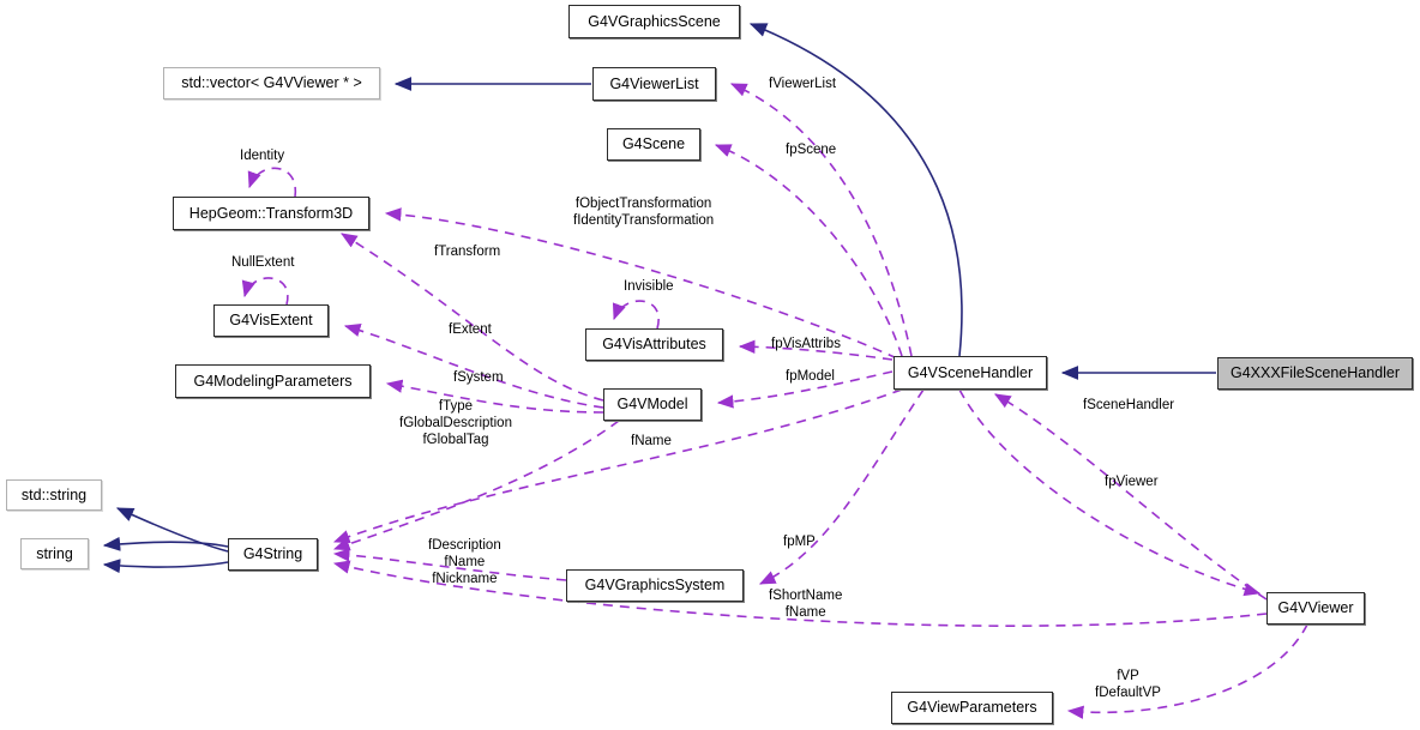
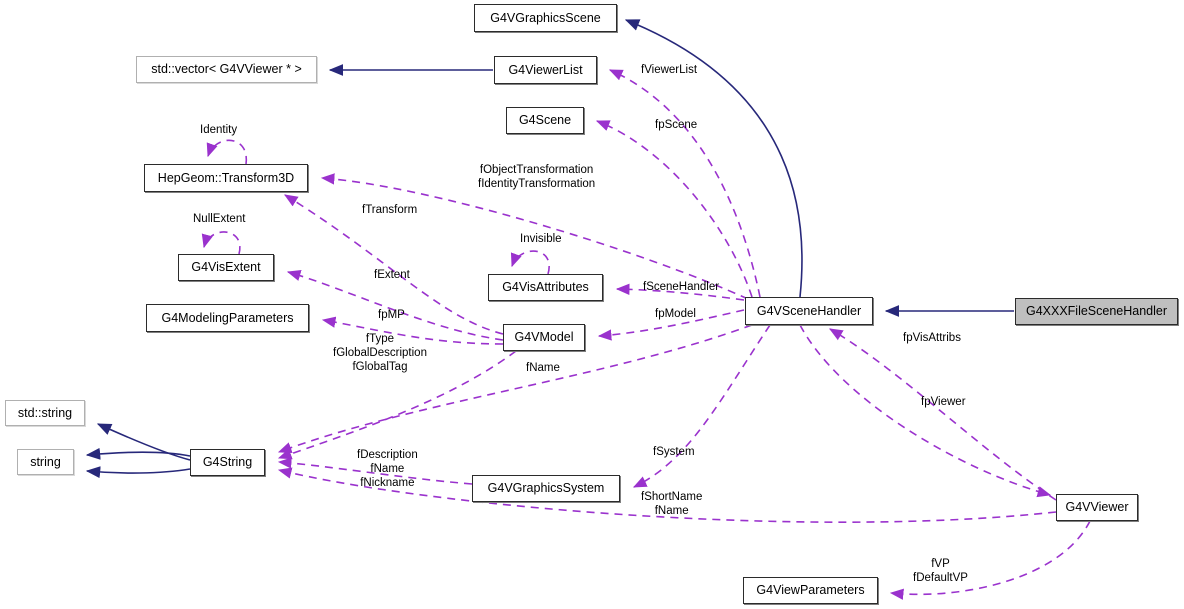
  G4VGraphicsScene
  std::vector< G4VViewer * >
  G4ViewerList
  G4Scene
  HepGeom::Transform3D
  G4VisExtent
  G4VisAttributes
  G4VSceneHandler
  G4XXXFileSceneHandler
  G4ModelingParameters
  G4VModel
  std::string
  string
  G4String
  G4VGraphicsSystem
  G4VViewer
  G4ViewParameters
  fViewerList
  fpScene
  Identity
  fObjectTransformation
  fIdentityTransformation
  fTransform
  NullExtent
  Invisible
  fExtent
- fpVisAttribs
+ fSceneHandler
- fSystem
+ fpMP
  fpModel
  fType
  fGlobalDescription
  fGlobalTag
- fSceneHandler
+ fpVisAttribs
  fName
  fpViewer
  fDescription
  fName
  fNickname
- fpMP
+ fSystem
  fShortName
  fName
  fVP
  fDefaultVP
